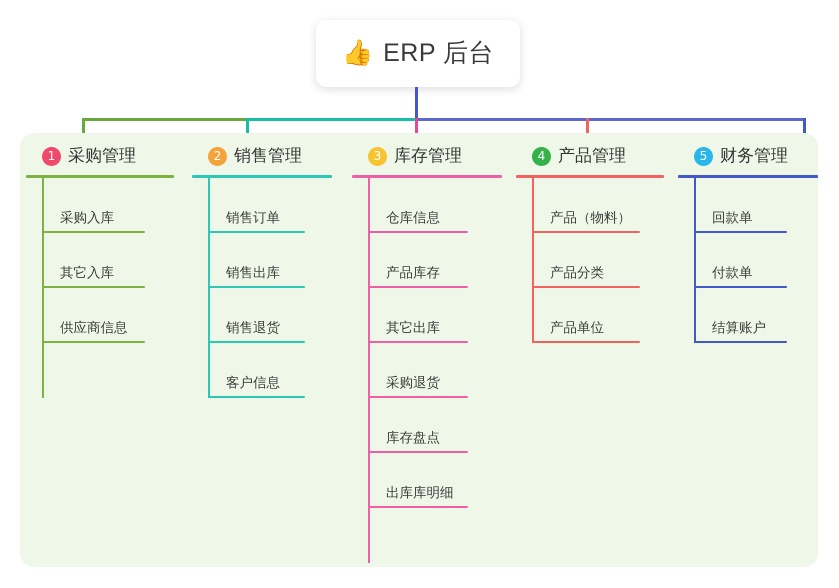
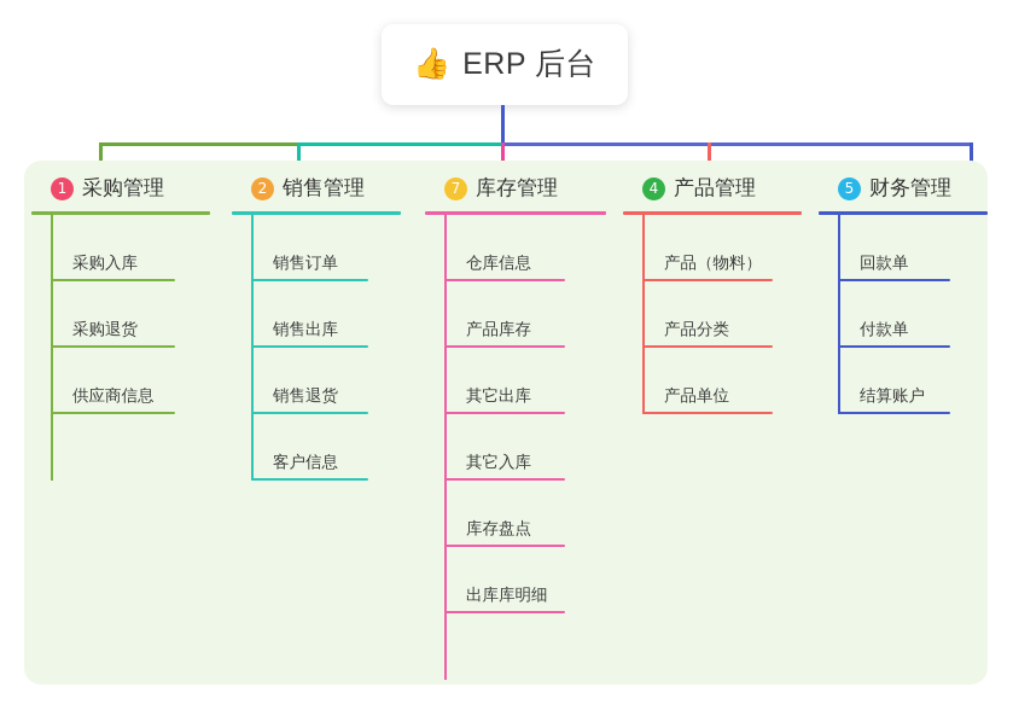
  👍
  ERP 后台
  1
  采购管理
  采购入库
- 其它入库
+ 采购退货
  供应商信息
  2
  销售管理
  销售订单
  销售出库
  销售退货
  客户信息
- 3
+ 7
  库存管理
  仓库信息
  产品库存
  其它出库
- 采购退货
+ 其它入库
  库存盘点
  出库库明细
  4
  产品管理
  产品（物料）
  产品分类
  产品单位
  5
  财务管理
  回款单
  付款单
  结算账户
